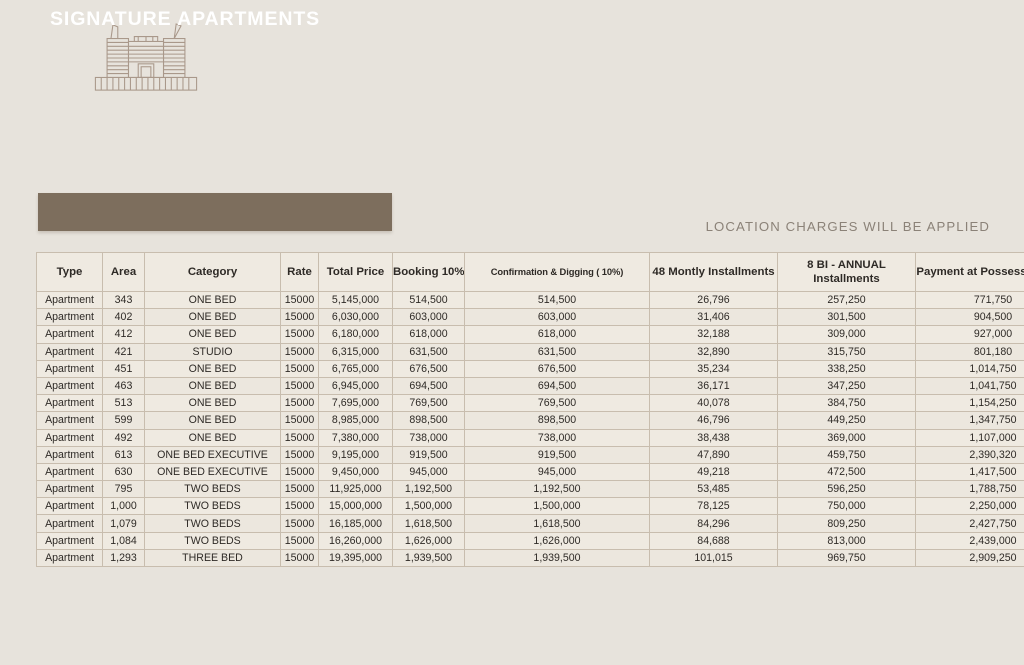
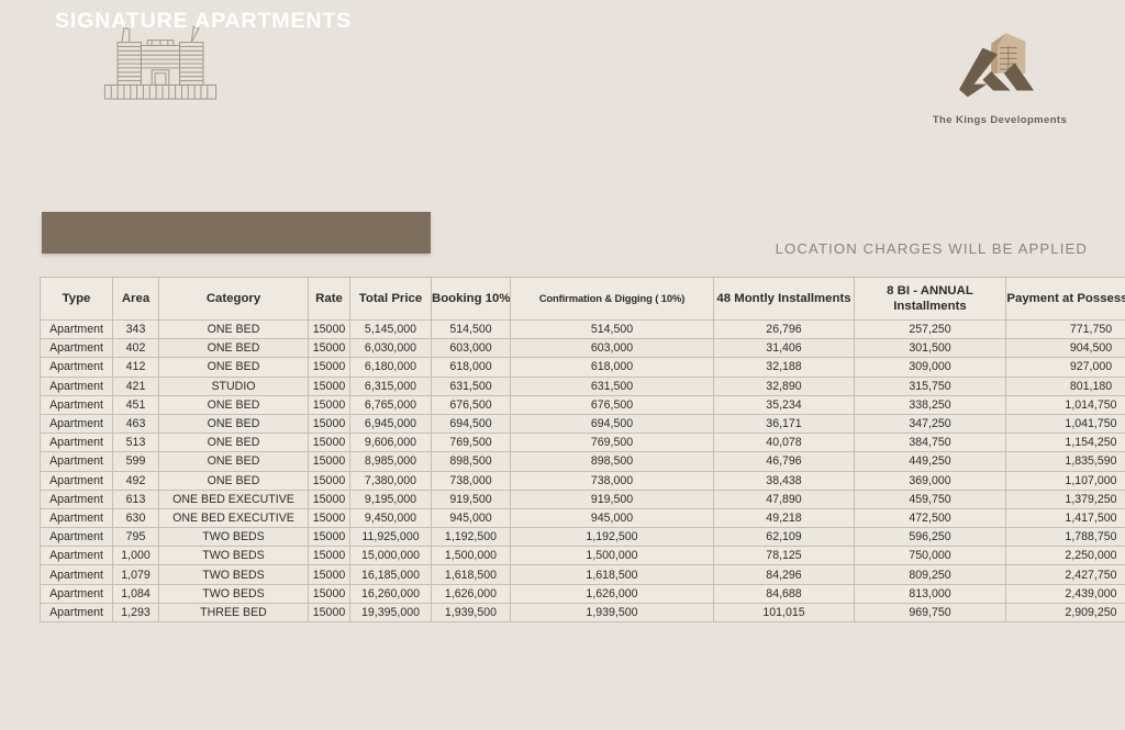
+ The Kings Developments
  SIGNATURE APARTMENTS
  LOCATION CHARGES WILL BE APPLIED
  Type	Area	Category	Rate	Total Price	Booking 10%	Confirmation & Digging ( 10%)	48 Montly Installments	8 BI - ANNUAL Installments	Payment at Possess
  Apartment	343	ONE BED	15000	5,145,000	514,500	514,500	26,796	257,250	771,750
  Apartment	402	ONE BED	15000	6,030,000	603,000	603,000	31,406	301,500	904,500
  Apartment	412	ONE BED	15000	6,180,000	618,000	618,000	32,188	309,000	927,000
  Apartment	421	STUDIO	15000	6,315,000	631,500	631,500	32,890	315,750	801,180
  Apartment	451	ONE BED	15000	6,765,000	676,500	676,500	35,234	338,250	1,014,750
  Apartment	463	ONE BED	15000	6,945,000	694,500	694,500	36,171	347,250	1,041,750
- Apartment	513	ONE BED	15000	7,695,000	769,500	769,500	40,078	384,750	1,154,250
+ Apartment	513	ONE BED	15000	9,606,000	769,500	769,500	40,078	384,750	1,154,250
- Apartment	599	ONE BED	15000	8,985,000	898,500	898,500	46,796	449,250	1,347,750
+ Apartment	599	ONE BED	15000	8,985,000	898,500	898,500	46,796	449,250	1,835,590
  Apartment	492	ONE BED	15000	7,380,000	738,000	738,000	38,438	369,000	1,107,000
- Apartment	613	ONE BED EXECUTIVE	15000	9,195,000	919,500	919,500	47,890	459,750	2,390,320
+ Apartment	613	ONE BED EXECUTIVE	15000	9,195,000	919,500	919,500	47,890	459,750	1,379,250
  Apartment	630	ONE BED EXECUTIVE	15000	9,450,000	945,000	945,000	49,218	472,500	1,417,500
- Apartment	795	TWO BEDS	15000	11,925,000	1,192,500	1,192,500	53,485	596,250	1,788,750
+ Apartment	795	TWO BEDS	15000	11,925,000	1,192,500	1,192,500	62,109	596,250	1,788,750
  Apartment	1,000	TWO BEDS	15000	15,000,000	1,500,000	1,500,000	78,125	750,000	2,250,000
  Apartment	1,079	TWO BEDS	15000	16,185,000	1,618,500	1,618,500	84,296	809,250	2,427,750
  Apartment	1,084	TWO BEDS	15000	16,260,000	1,626,000	1,626,000	84,688	813,000	2,439,000
  Apartment	1,293	THREE BED	15000	19,395,000	1,939,500	1,939,500	101,015	969,750	2,909,250
